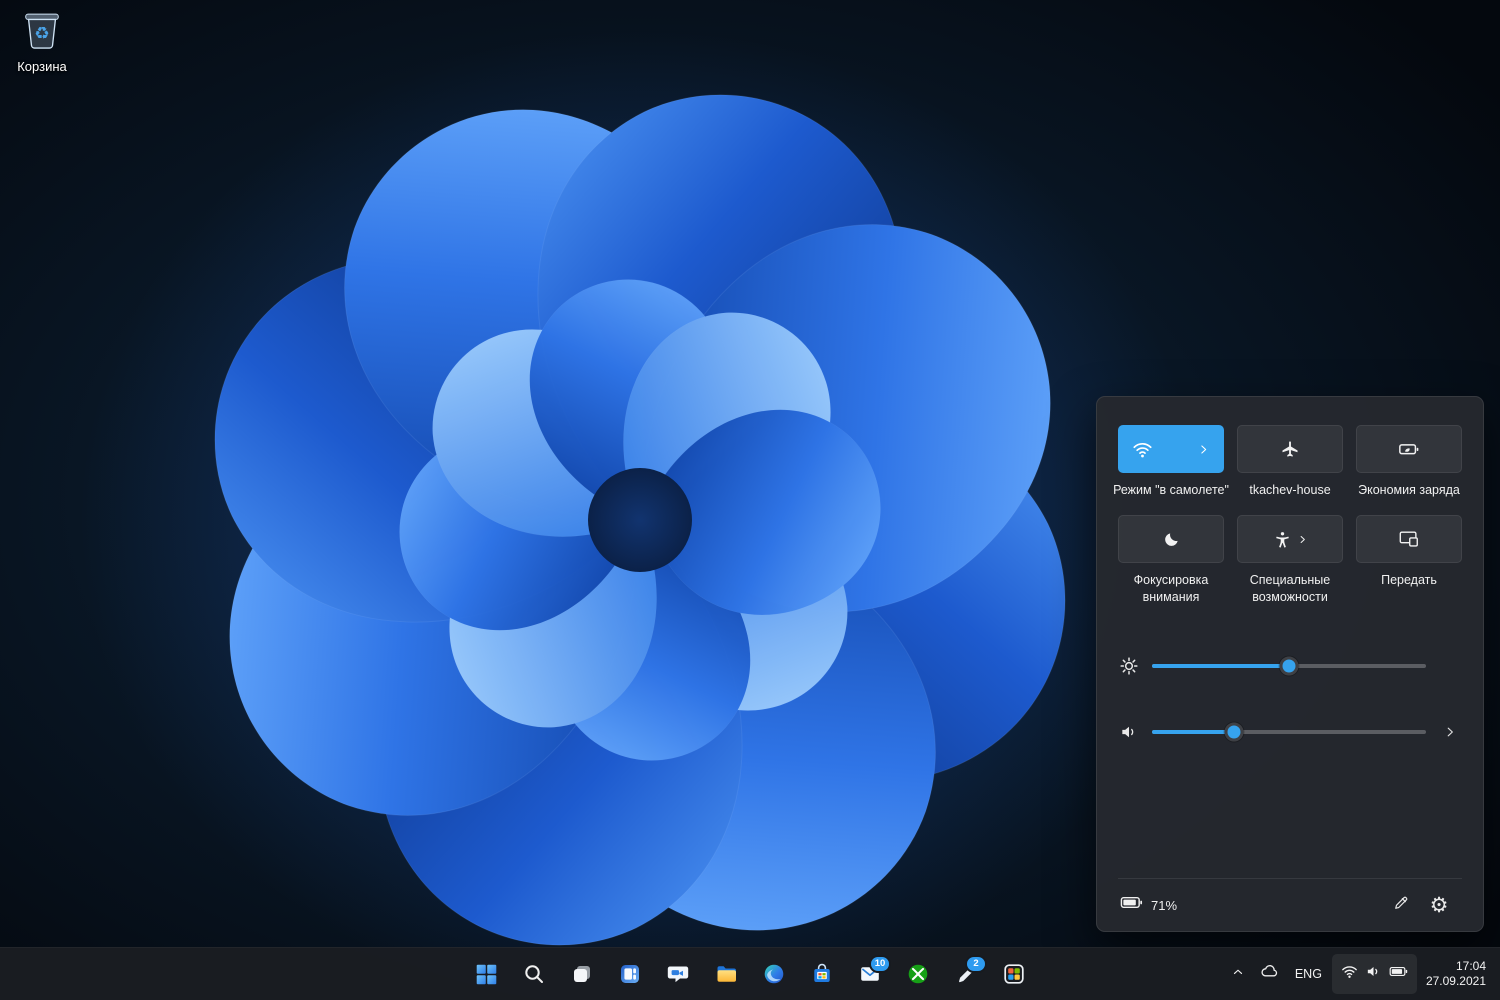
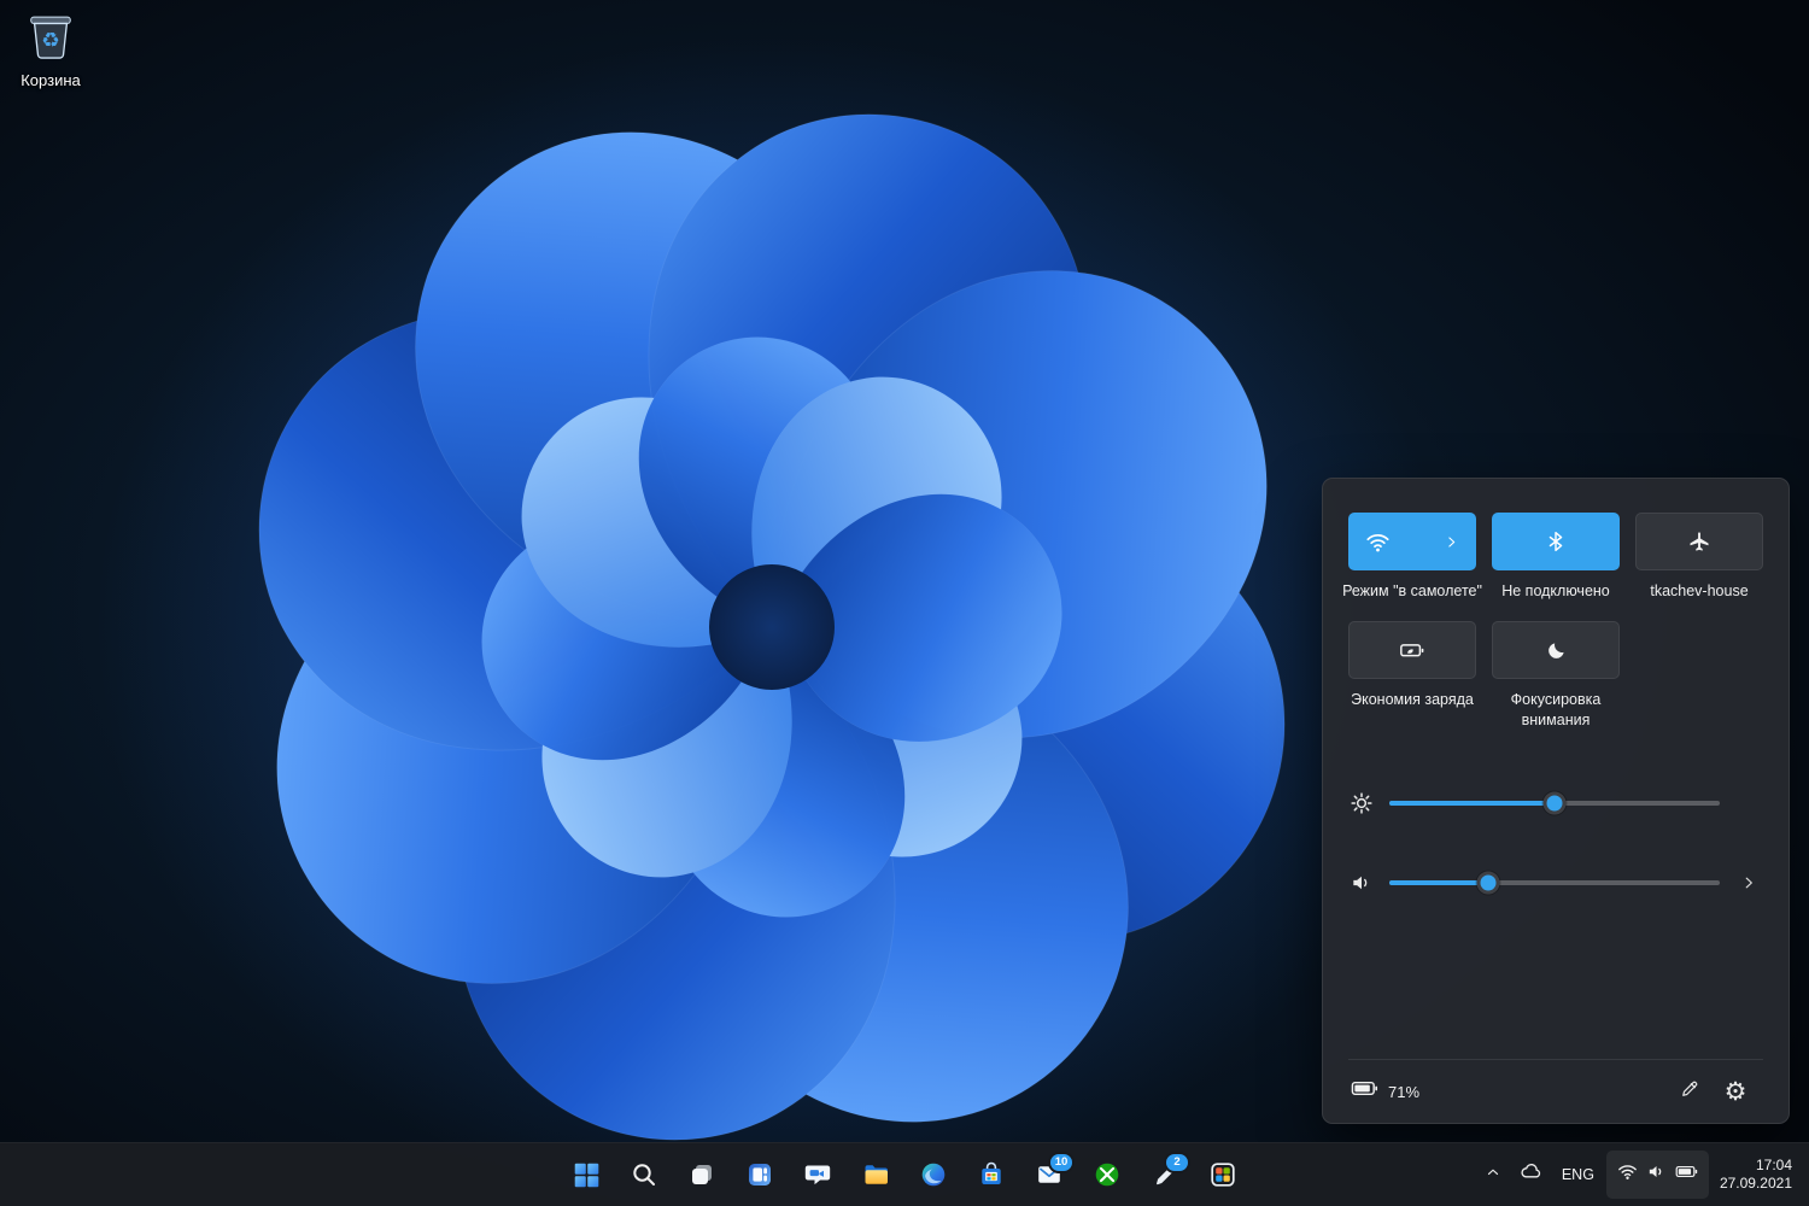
  ♻
  Корзина
  Режим "в самолете"
+ Не подключено
  tkachev-house
  Экономия заряда
  Фокусировка внимания
- Специальные возможности
- Передать
  71%
  ⚙
  10
  2
  ENG
  17:04
  27.09.2021
